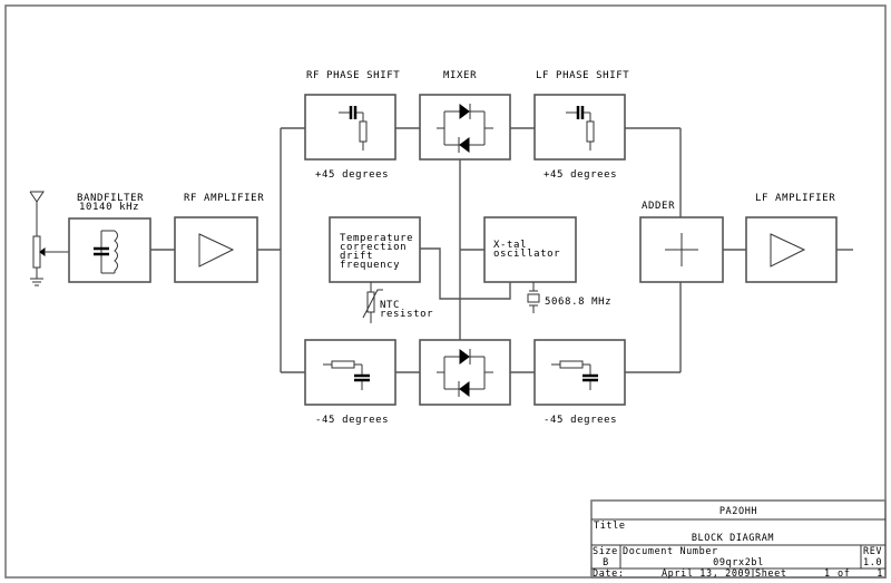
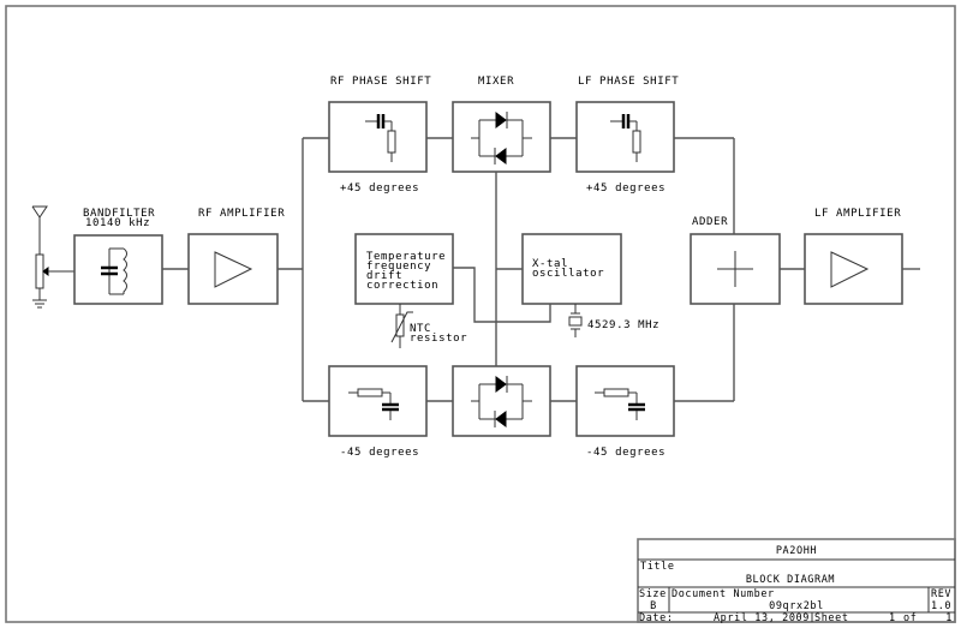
  BANDFILTER
  10140 kHz
  RF AMPLIFIER
  RF PHASE SHIFT
  +45 degrees
  MIXER
  LF PHASE SHIFT
  +45 degrees
  Temperature
- correction
+ frequency
  drift
- frequency
+ correction
  NTC
  resistor
  X-tal
  oscillator
- 5068.8 MHz
+ 4529.3 MHz
  -45 degrees
  -45 degrees
  ADDER
  LF AMPLIFIER
  PA2OHH
  Title
  BLOCK DIAGRAM
  Size
  B
  Document Number
  09qrx2bl
  REV
  1.0
  Date:
  April 13, 2009
  Sheet
  1
  of
  1
